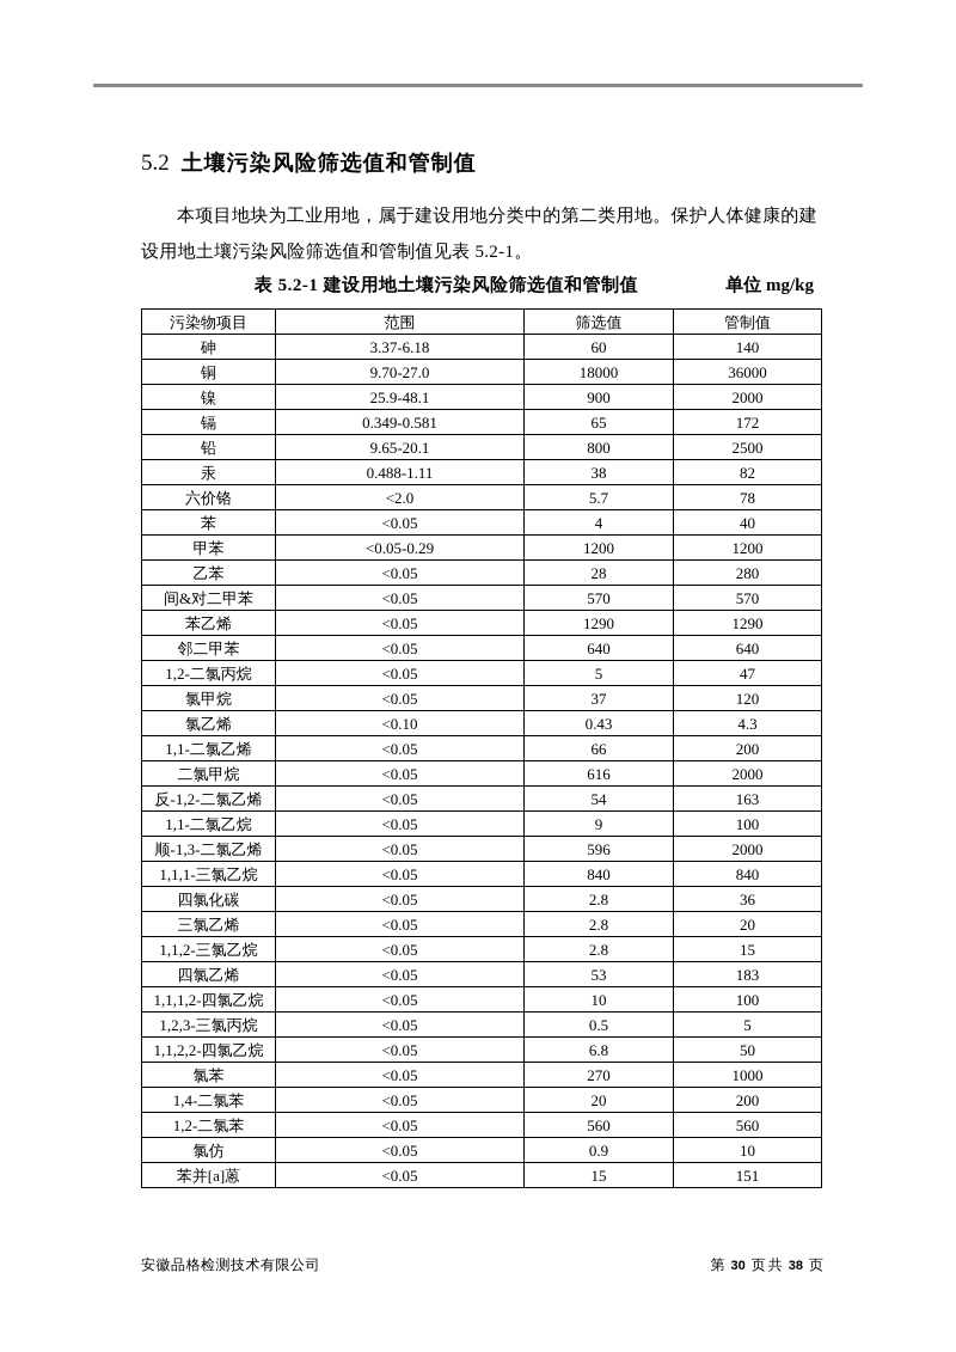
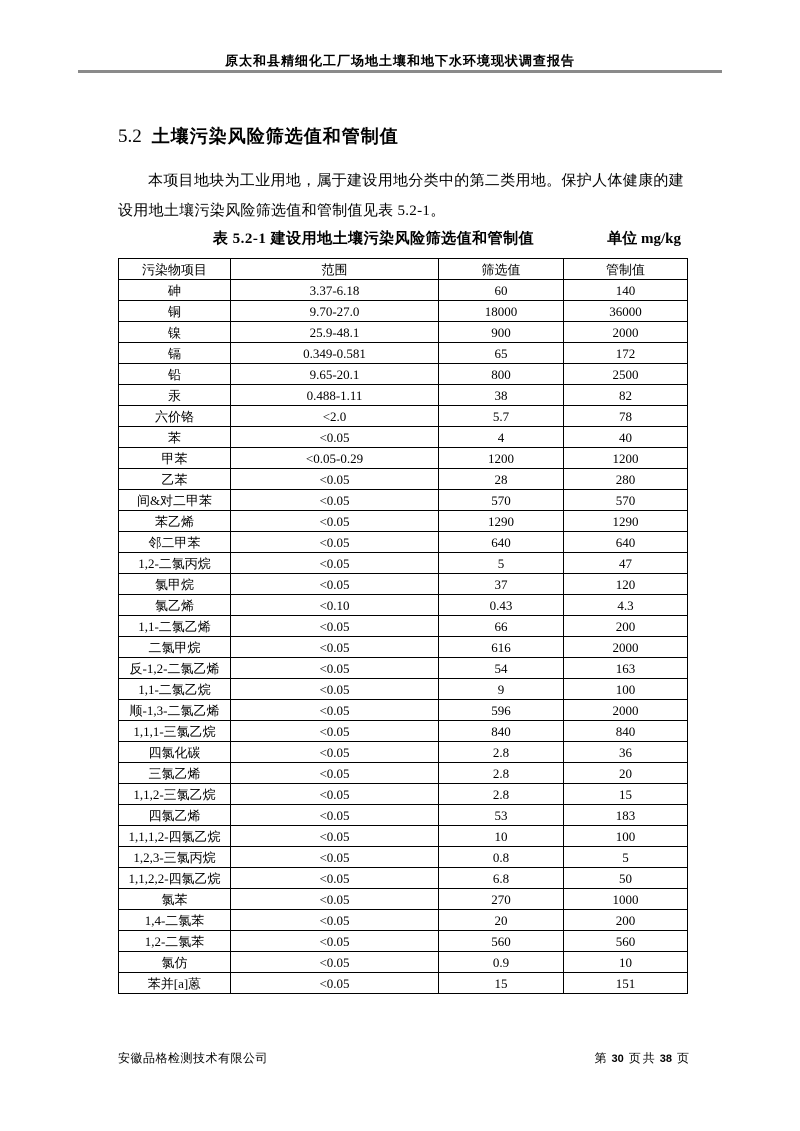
+ 原太和县精细化工厂场地土壤和地下水环境现状调查报告
  5.2 土壤污染风险筛选值和管制值
  本项目地块为工业用地，属于建设用地分类中的第二类用地。保护人体健康的建设用地土壤污染风险筛选值和管制值见表 5.2-1。
  表 5.2-1 建设用地土壤污染风险筛选值和管制值
  单位 mg/kg
  污染物项目	范围	筛选值	管制值
  砷	3.37-6.18	60	140
  铜	9.70-27.0	18000	36000
  镍	25.9-48.1	900	2000
  镉	0.349-0.581	65	172
  铅	9.65-20.1	800	2500
  汞	0.488-1.11	38	82
  六价铬	<2.0	5.7	78
  苯	<0.05	4	40
  甲苯	<0.05-0.29	1200	1200
  乙苯	<0.05	28	280
  间&对二甲苯	<0.05	570	570
  苯乙烯	<0.05	1290	1290
  邻二甲苯	<0.05	640	640
  1,2-二氯丙烷	<0.05	5	47
  氯甲烷	<0.05	37	120
  氯乙烯	<0.10	0.43	4.3
  1,1-二氯乙烯	<0.05	66	200
  二氯甲烷	<0.05	616	2000
  反-1,2-二氯乙烯	<0.05	54	163
  1,1-二氯乙烷	<0.05	9	100
  顺-1,3-二氯乙烯	<0.05	596	2000
  1,1,1-三氯乙烷	<0.05	840	840
  四氯化碳	<0.05	2.8	36
  三氯乙烯	<0.05	2.8	20
  1,1,2-三氯乙烷	<0.05	2.8	15
  四氯乙烯	<0.05	53	183
  1,1,1,2-四氯乙烷	<0.05	10	100
- 1,2,3-三氯丙烷	<0.05	0.5	5
+ 1,2,3-三氯丙烷	<0.05	0.8	5
  1,1,2,2-四氯乙烷	<0.05	6.8	50
  氯苯	<0.05	270	1000
  1,4-二氯苯	<0.05	20	200
  1,2-二氯苯	<0.05	560	560
  氯仿	<0.05	0.9	10
  苯并[a]蒽	<0.05	15	151
  安徽品格检测技术有限公司
  第 30 页 共 38 页
